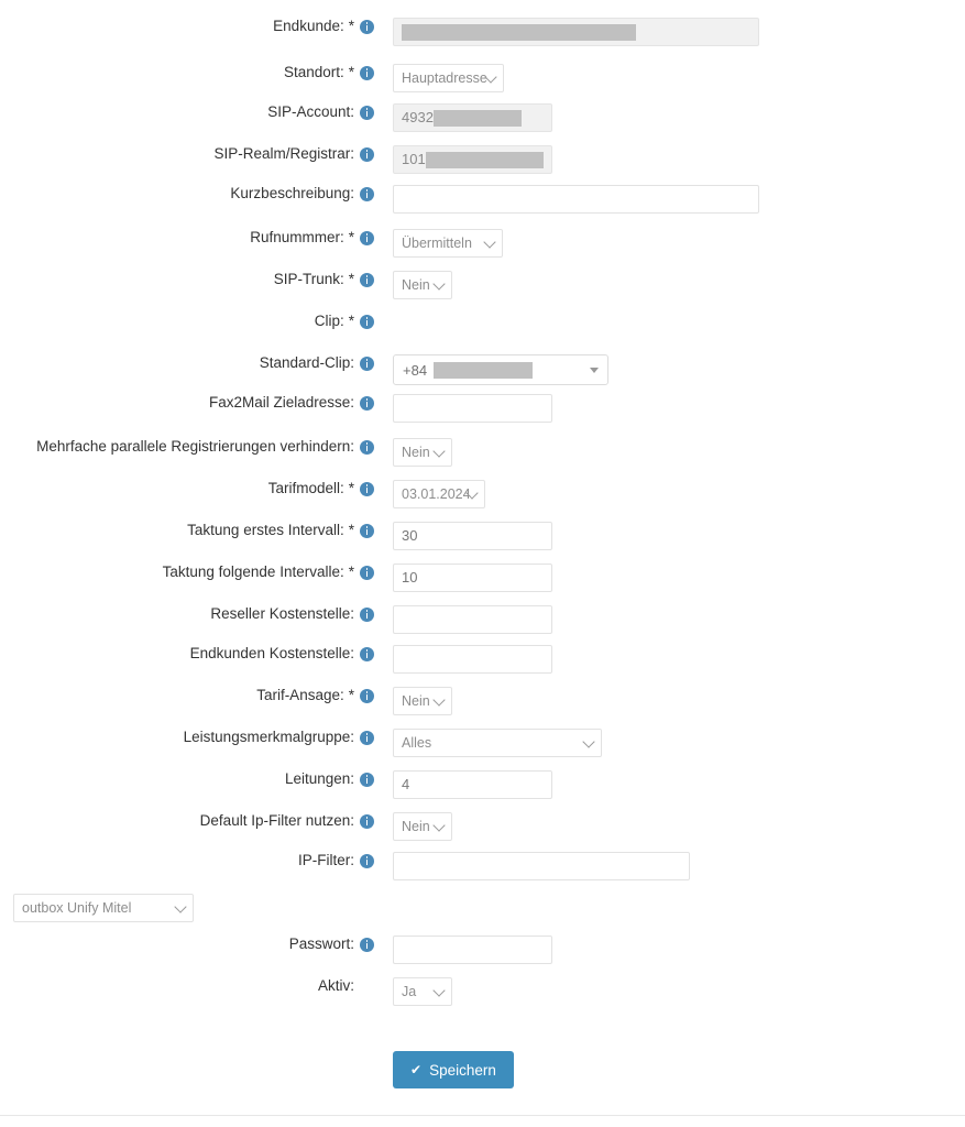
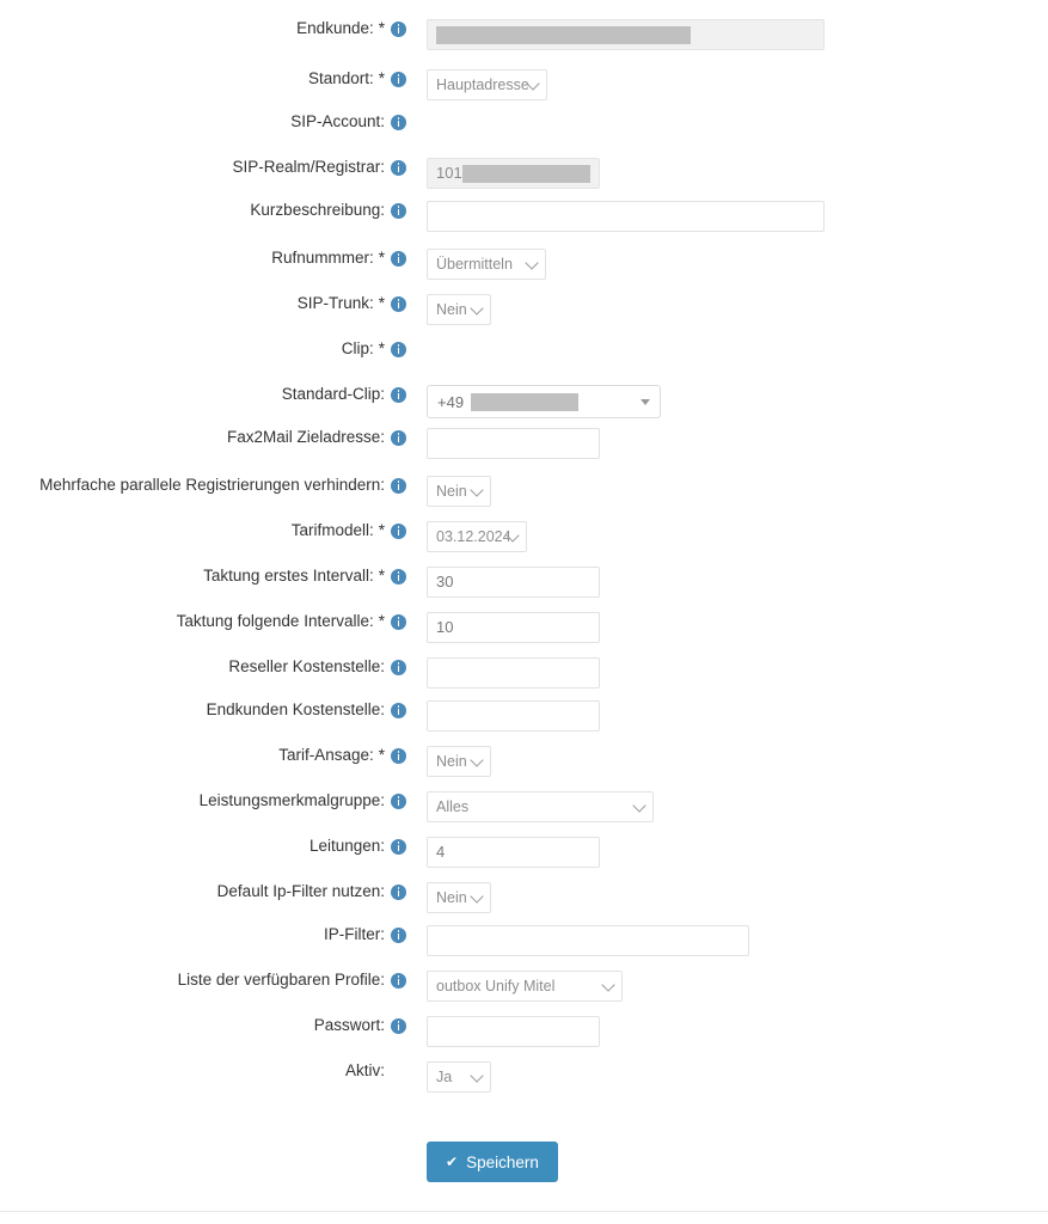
  Endkunde:
  *
  Standort:
  *
  Hauptadresse
  SIP-Account:
- 4932
  SIP-Realm/Registrar:
  101
  Kurzbeschreibung:
  Rufnummmer:
  *
  Übermitteln
  SIP-Trunk:
  *
  Nein
  Clip:
  *
  Standard-Clip:
- +84
+ +49
  Fax2Mail Zieladresse:
  Mehrfache parallele Registrierungen verhindern:
  Nein
  Tarifmodell:
  *
- 03.01.2024
+ 03.12.2024
  Taktung erstes Intervall:
  *
  30
  Taktung folgende Intervalle:
  *
  10
  Reseller Kostenstelle:
  Endkunden Kostenstelle:
  Tarif-Ansage:
  *
  Nein
  Leistungsmerkmalgruppe:
  Alles
  Leitungen:
  4
  Default Ip-Filter nutzen:
  Nein
  IP-Filter:
+ Liste der verfügbaren Profile:
  outbox Unify Mitel
  Passwort:
  Aktiv:
  Ja
  ✔
  Speichern
